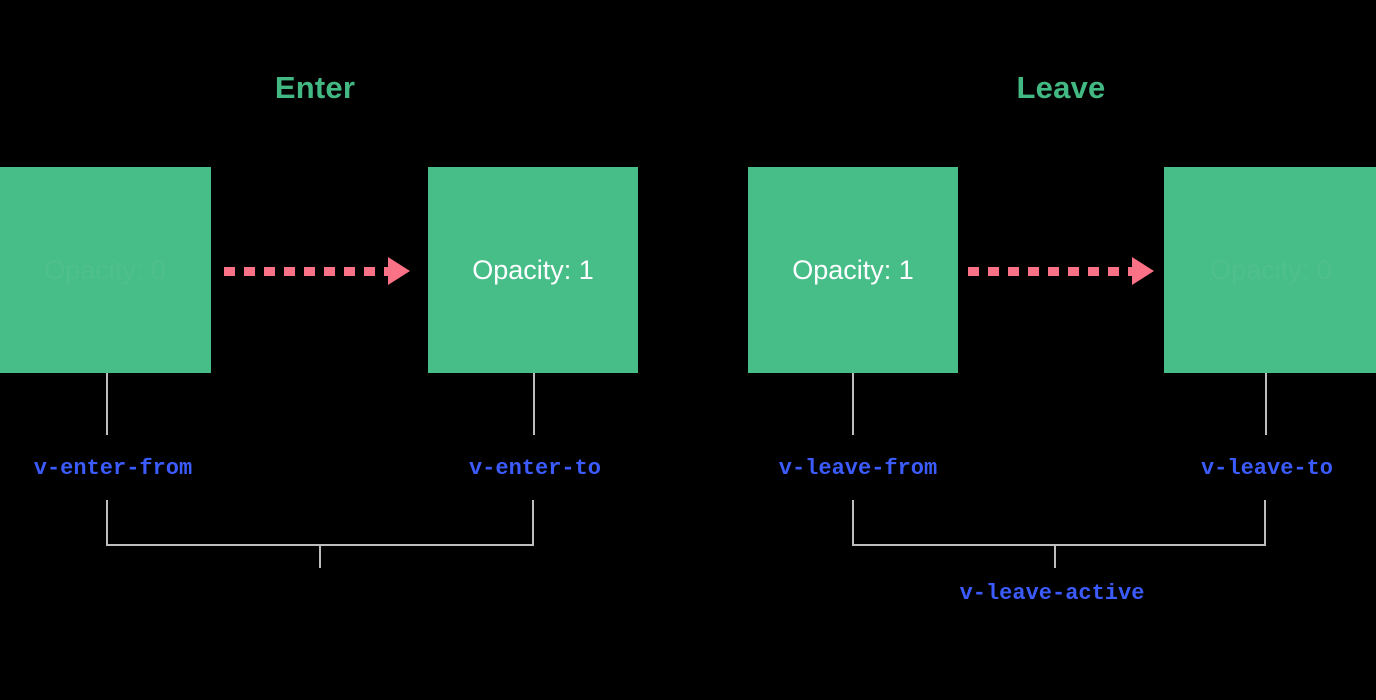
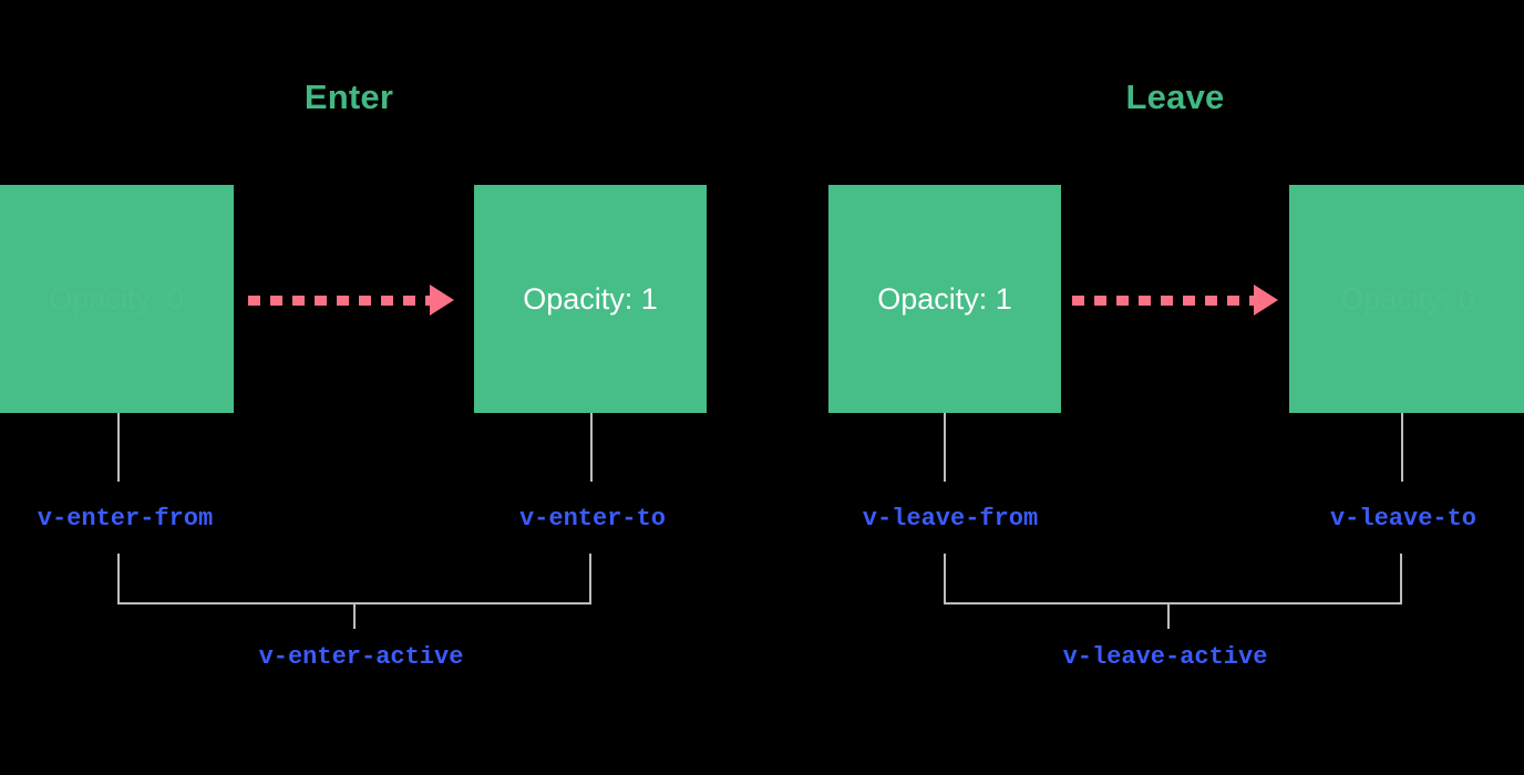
  Enter
  Opacity: 1
  v-enter-from
  v-enter-to
+ v-enter-active
  Leave
  Opacity: 1
  v-leave-from
  v-leave-to
  v-leave-active
